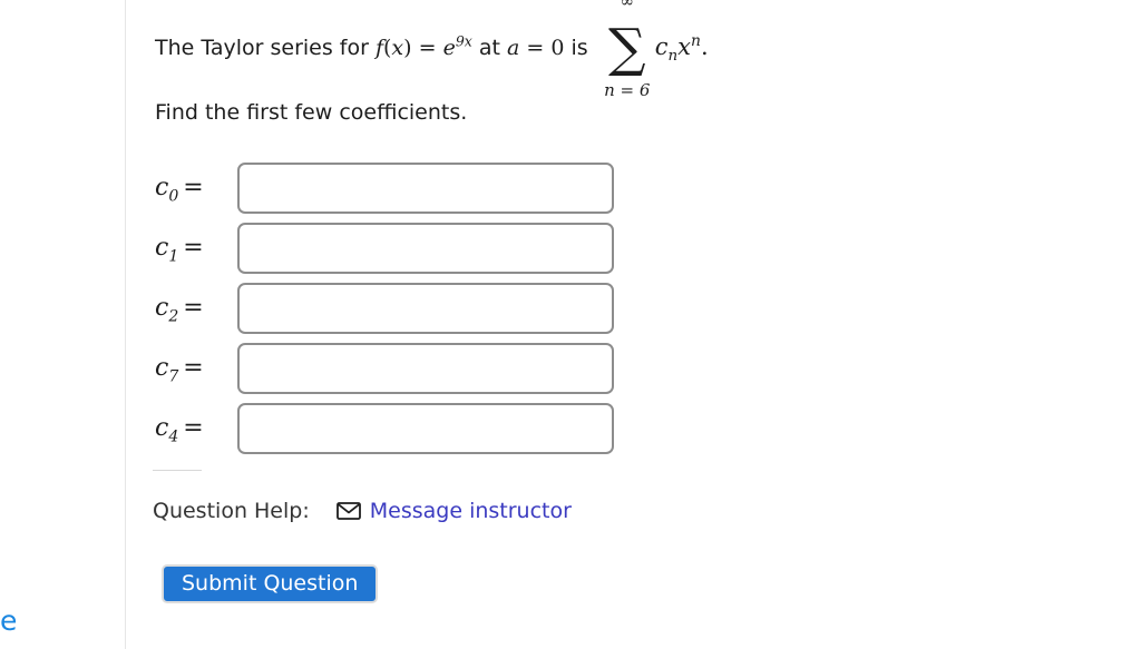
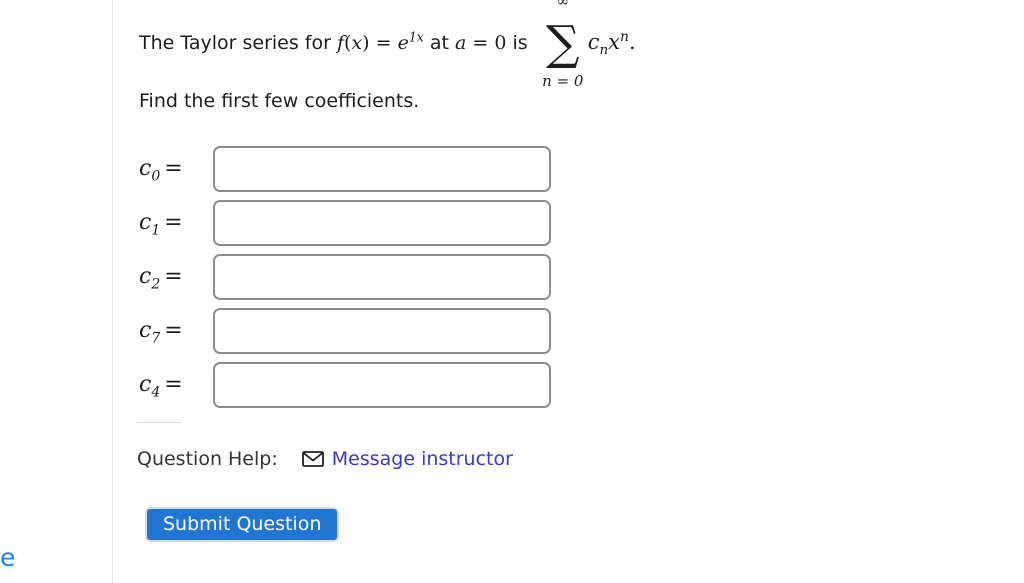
  e
- The Taylor series for f(x) = e9x at a = 0 is
+ The Taylor series for f(x) = e1x at a = 0 is
  ∞
  ∑
- n = 6
+ n = 0
  cnxn.
  Find the first few coefficients.
  c0 =
  c1 =
  c2 =
  c7 =
  c4 =
  Question Help:
  Message instructor
  Submit Question
